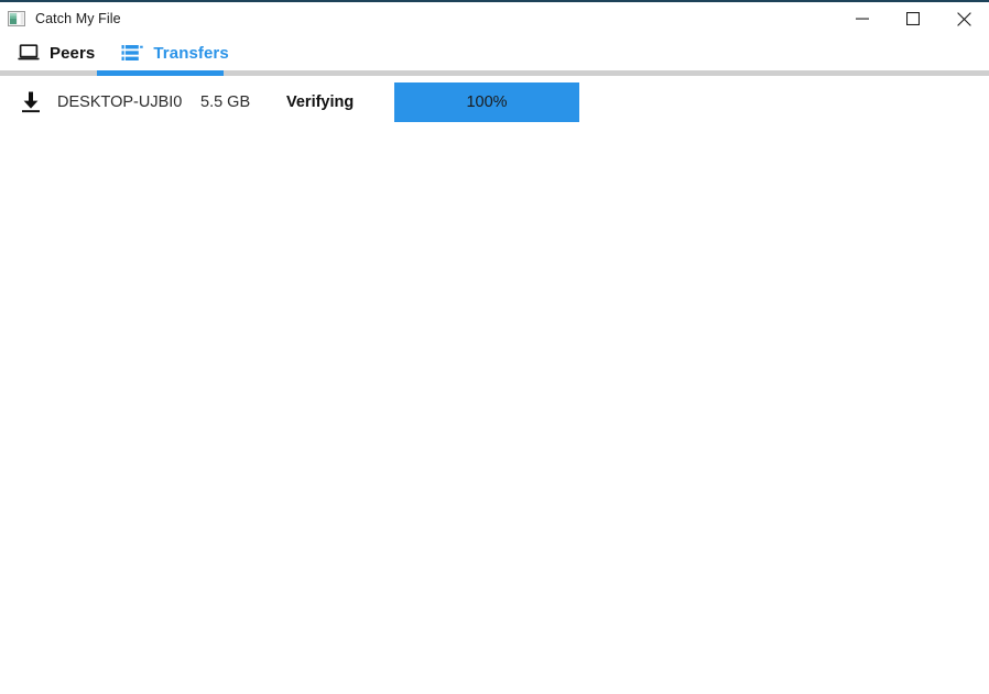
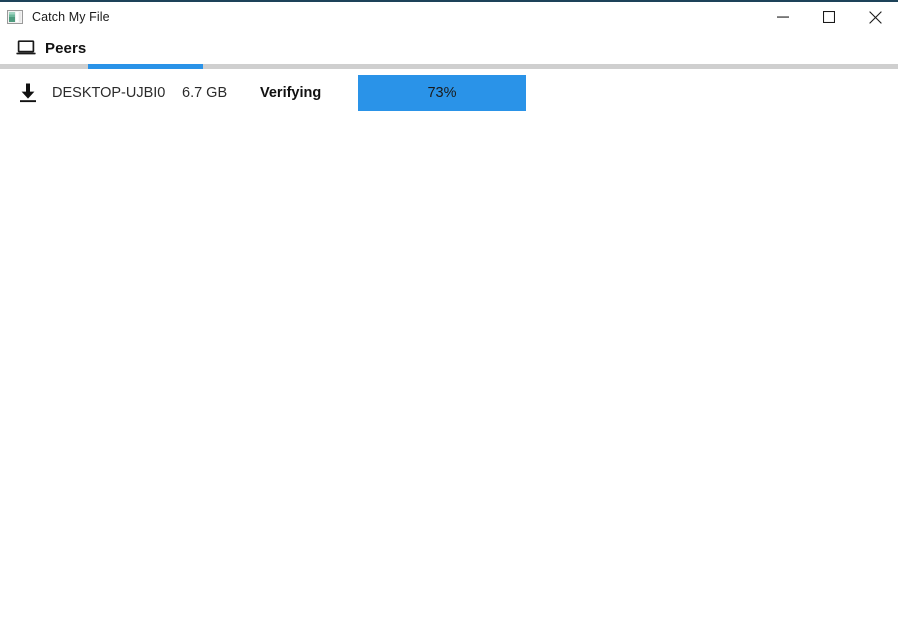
  Catch My File
  Peers
- Transfers
  DESKTOP-UJBI0
- 5.5 GB
+ 6.7 GB
  Verifying
- 100%
+ 73%
